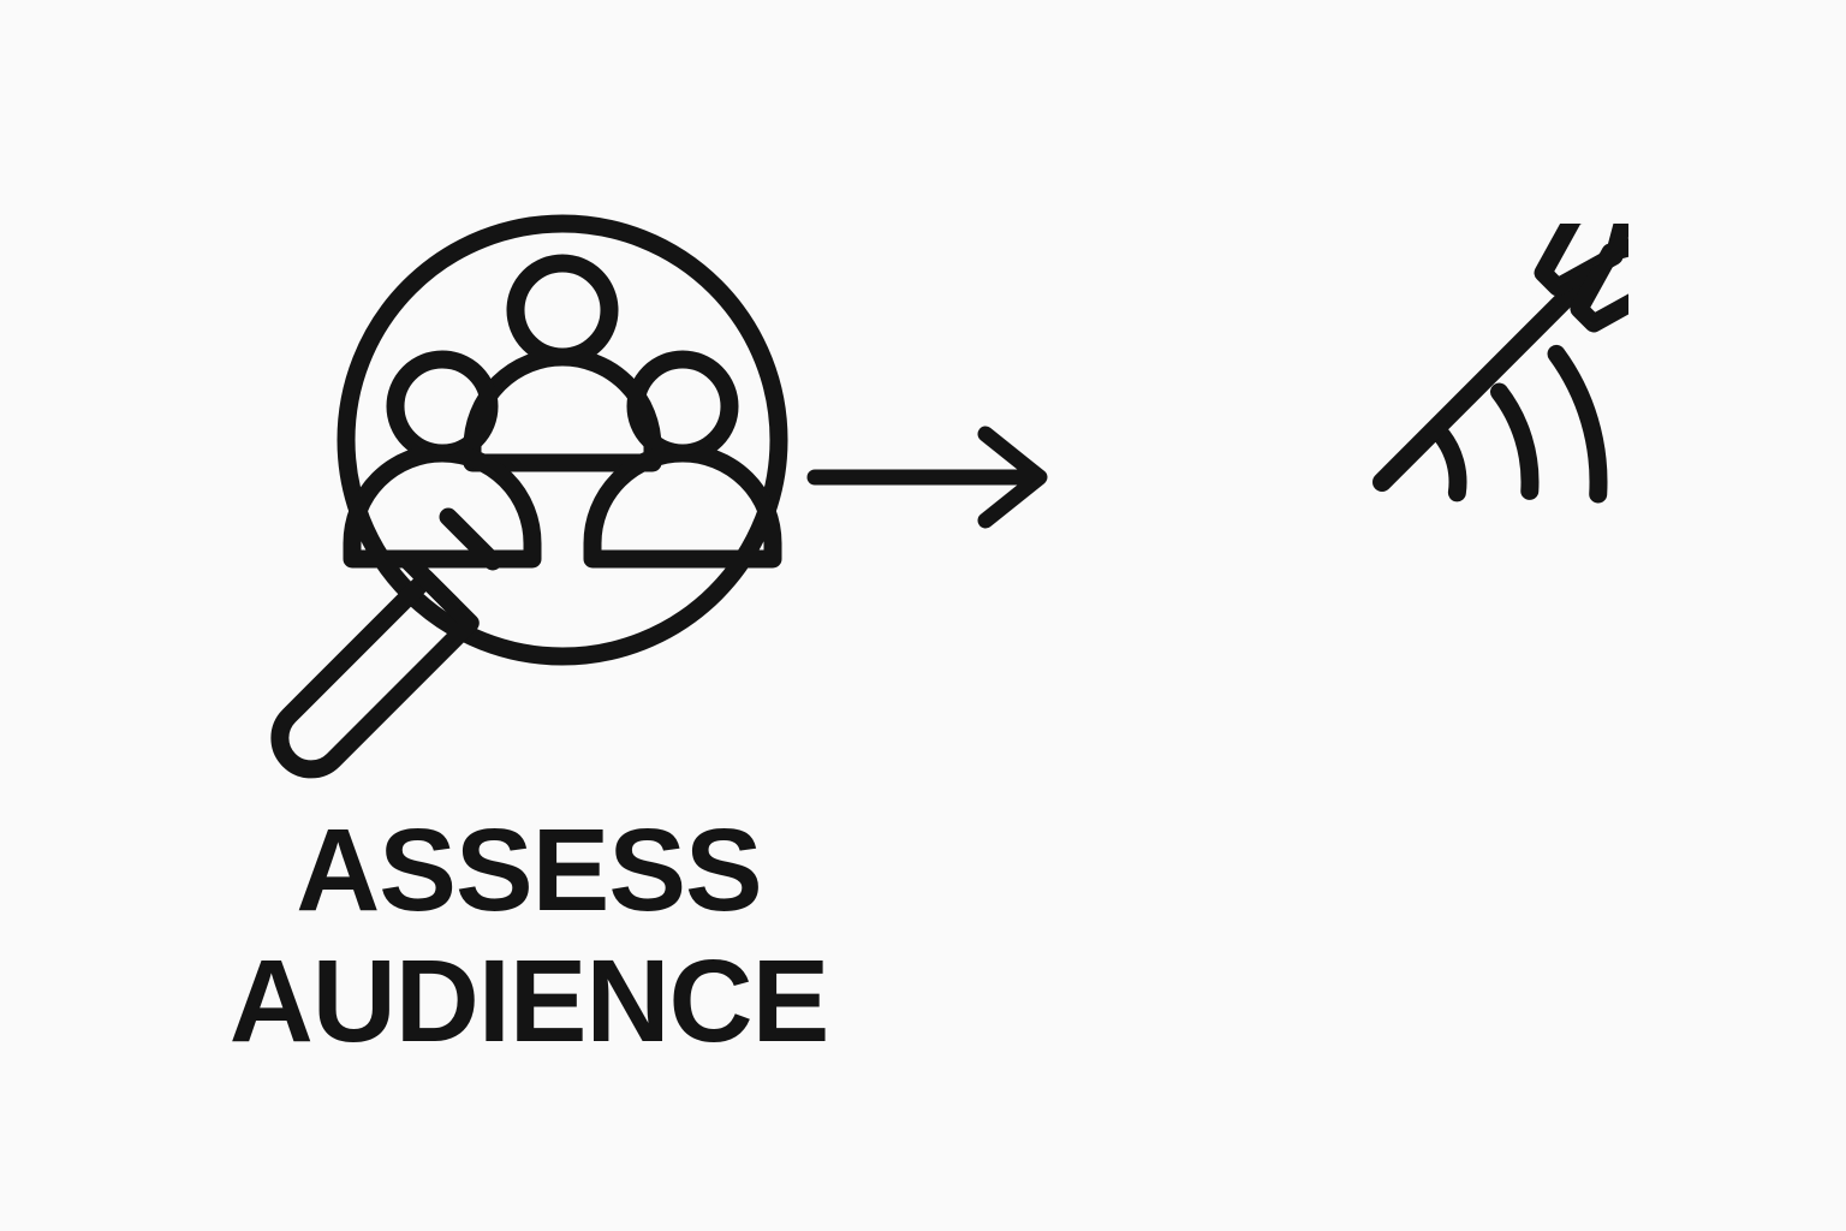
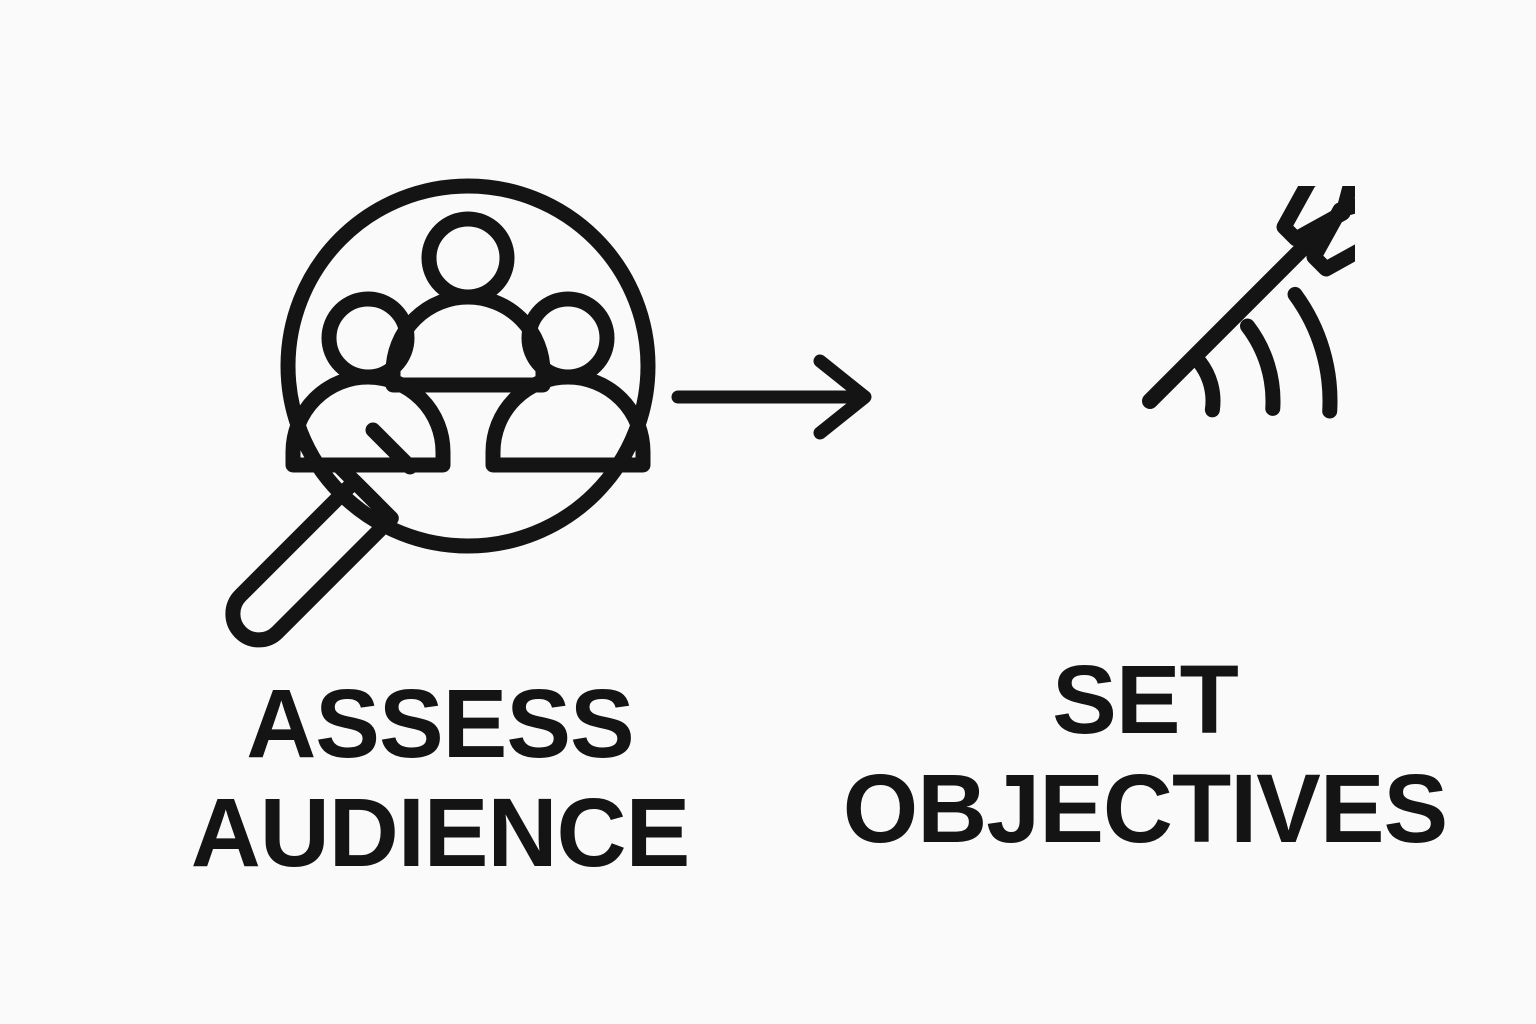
  ASSESS
  AUDIENCE
+ SET
+ OBJECTIVES
